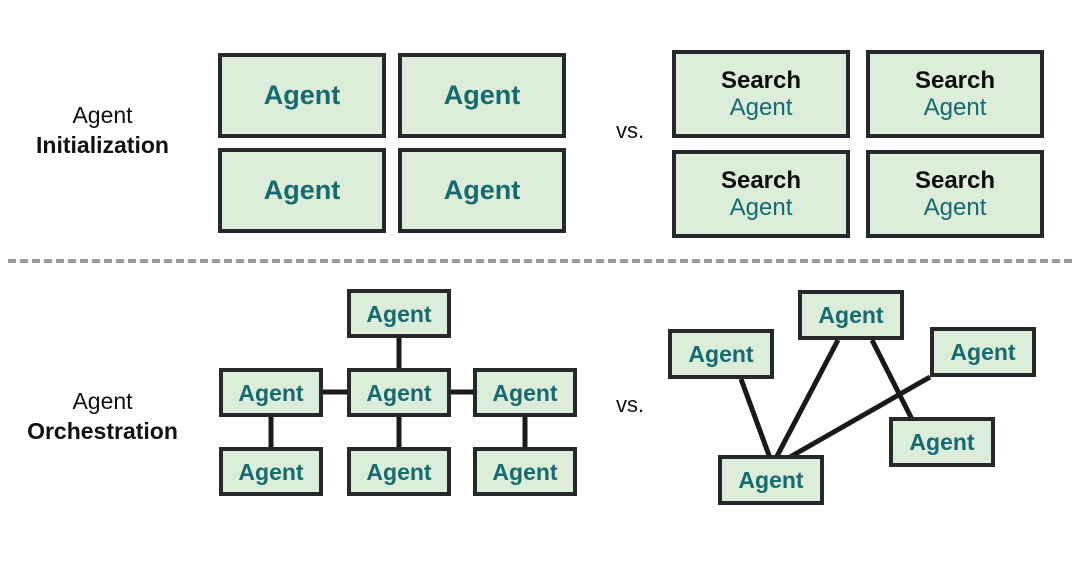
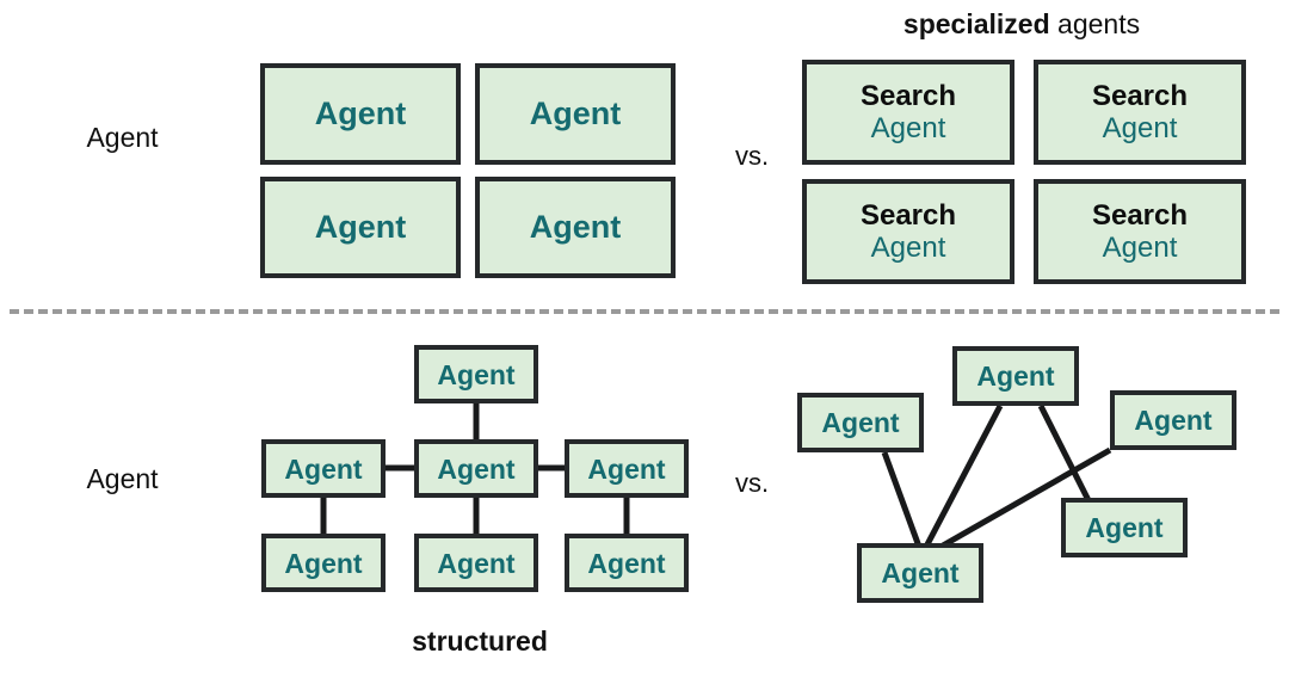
+ specialized agents
  Agent
- Initialization
  Agent
- Orchestration
  vs.
  vs.
  Agent
  Agent
  Agent
  Agent
  Search
  Agent
  Search
  Agent
  Search
  Agent
  Search
  Agent
  Agent
  Agent
  Agent
  Agent
  Agent
  Agent
  Agent
  Agent
  Agent
  Agent
  Agent
  Agent
+ structured
